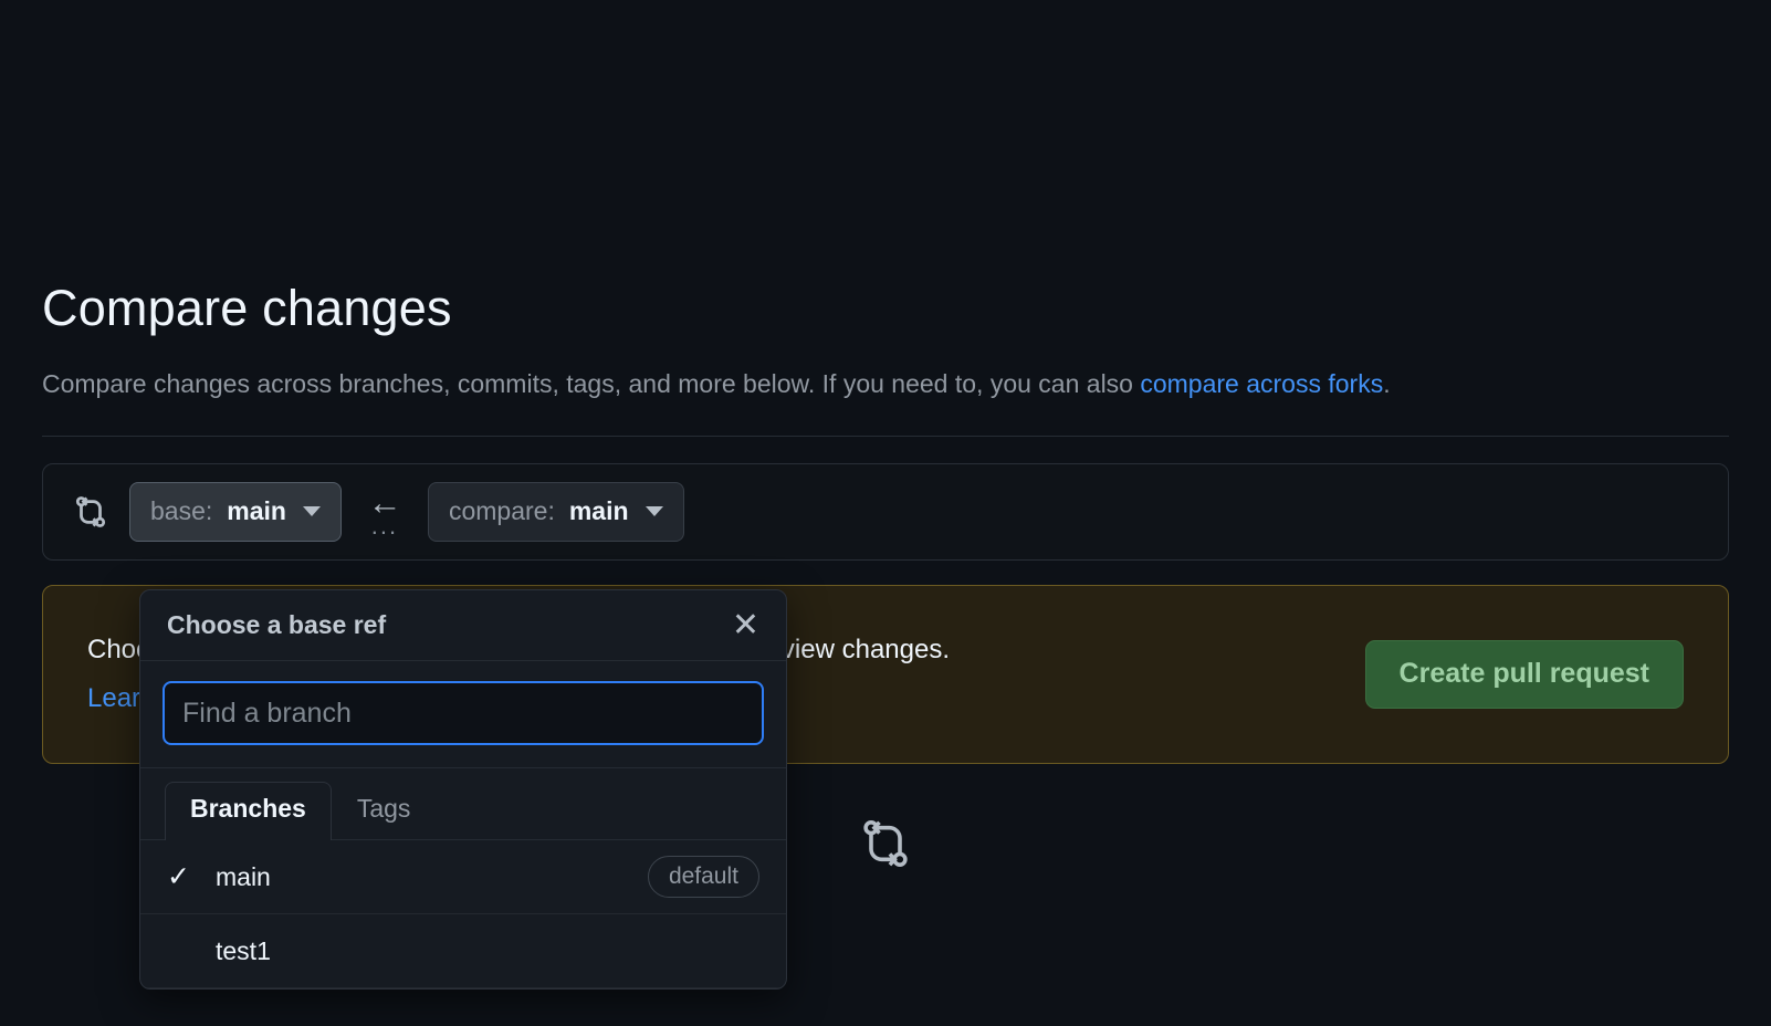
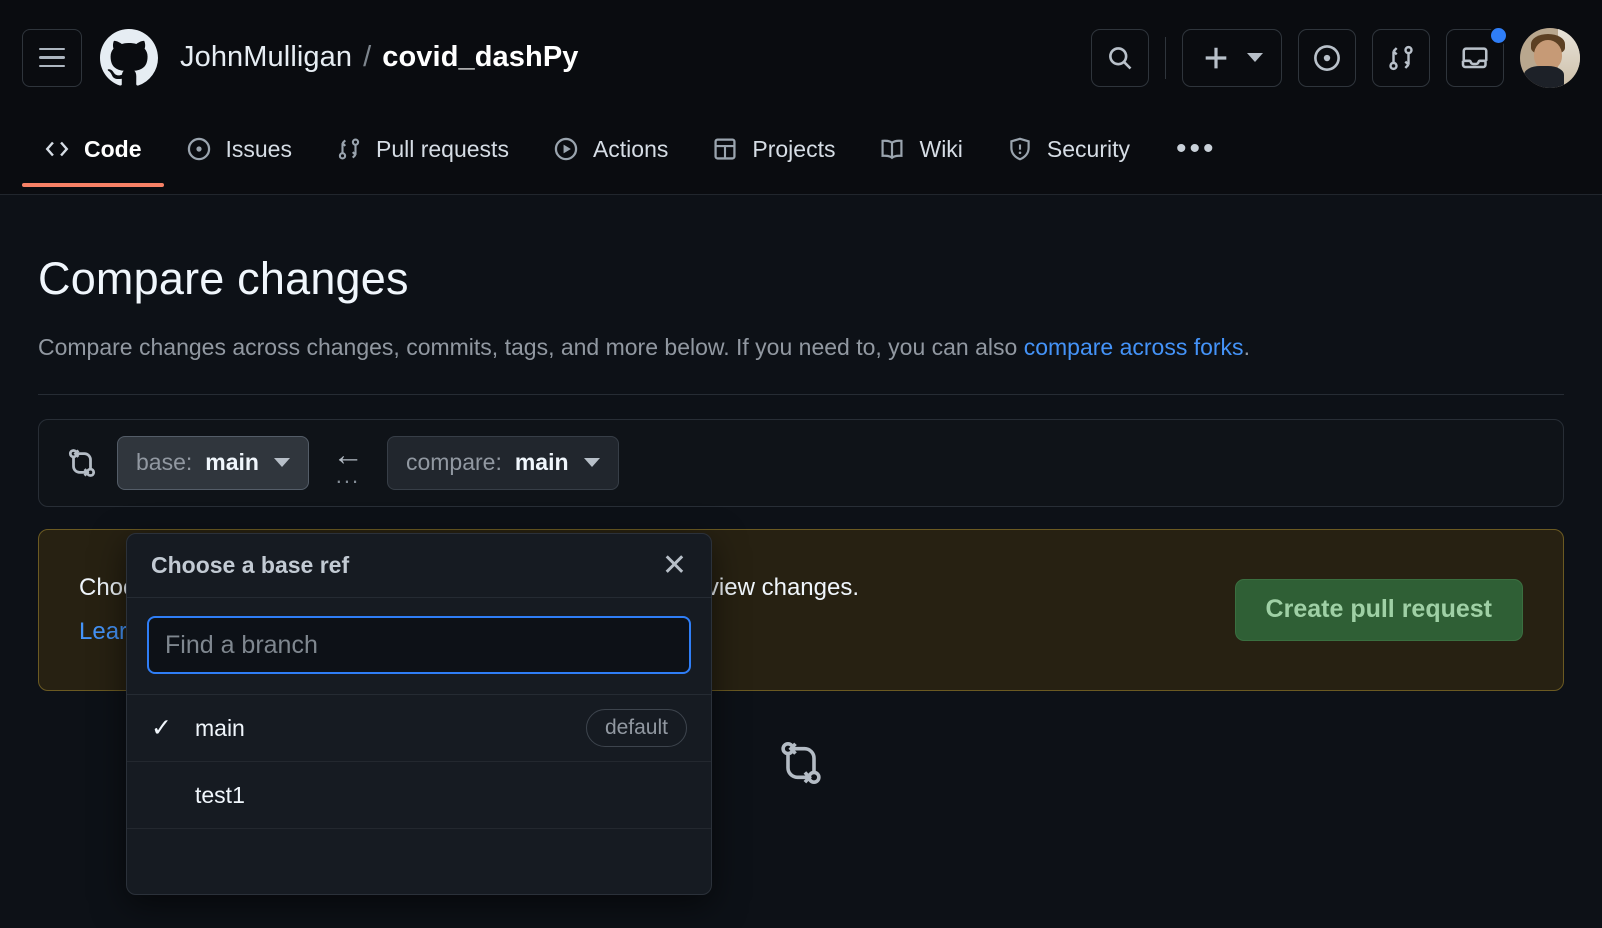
+ JohnMulligan
+ /
+ covid_dashPy
+ Code
+ Issues
+ Pull requests
+ Actions
+ Projects
+ Wiki
+ Security
+ •••
  Compare changes
- Compare changes across branches, commits, tags, and more below. If you need to, you can also compare across forks.
+ Compare changes across changes, commits, tags, and more below. If you need to, you can also compare across forks.
  base:
  main
  ←
  ...
  compare:
  main
  Create pull request
  Choose a base ref
  ✕
  Find a branch
- Branches
- Tags
  ✓
  main
  default
  test1
